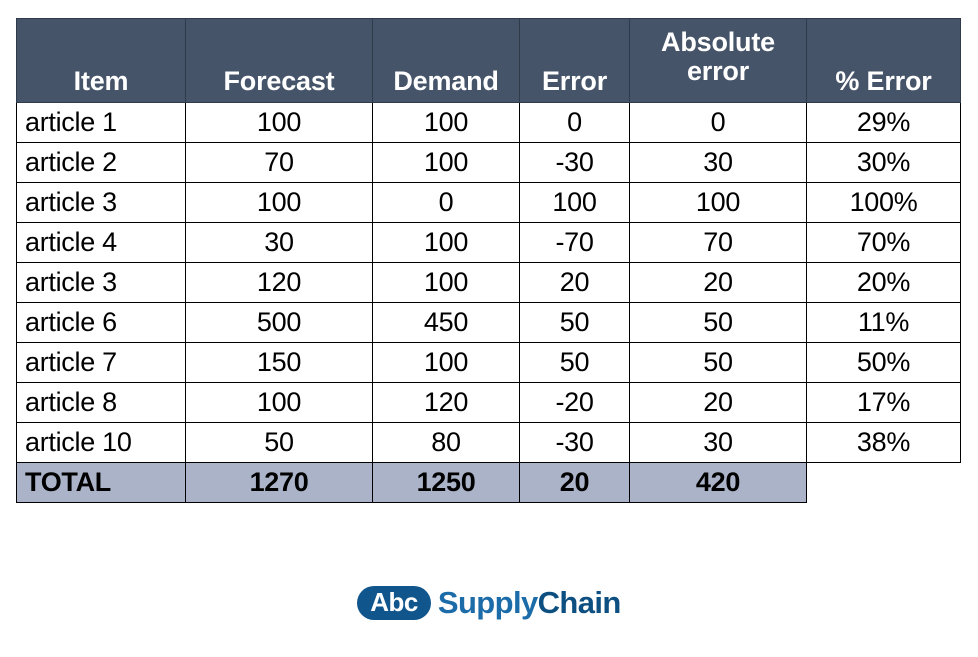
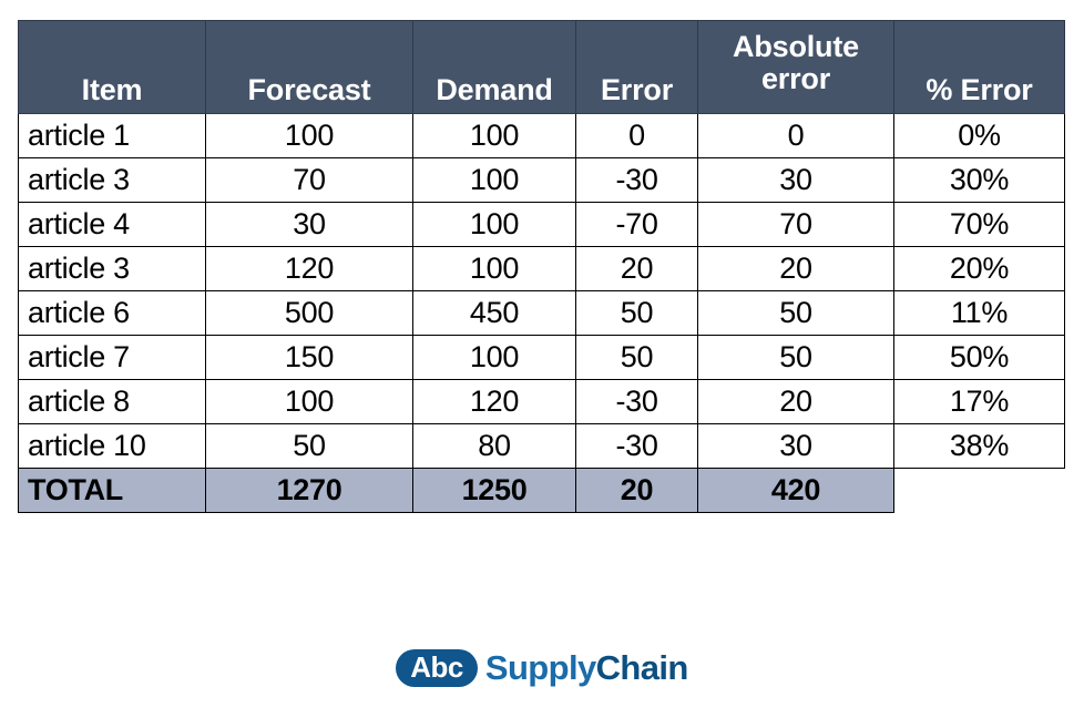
  Item	Forecast	Demand	Error	Absolute error	% Error
- article 1	100	100	0	0	29%
+ article 1	100	100	0	0	0%
- article 2	70	100	-30	30	30%
+ article 3	70	100	-30	30	30%
- article 3	100	0	100	100	100%
  article 4	30	100	-70	70	70%
  article 3	120	100	20	20	20%
  article 6	500	450	50	50	11%
  article 7	150	100	50	50	50%
- article 8	100	120	-20	20	17%
+ article 8	100	120	-30	20	17%
  article 10	50	80	-30	30	38%
  TOTAL	1270	1250	20	420
  Abc
  Supply
  Chain
